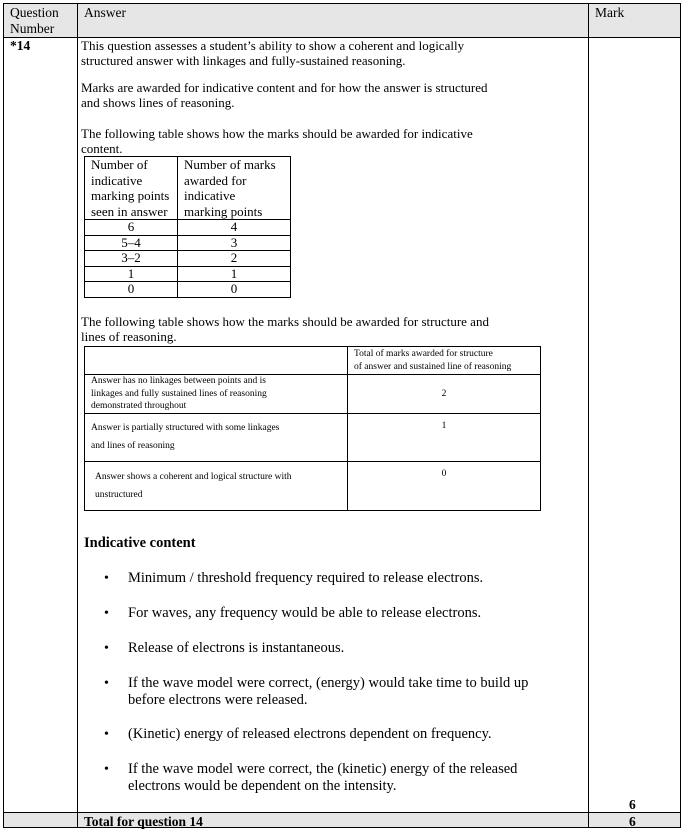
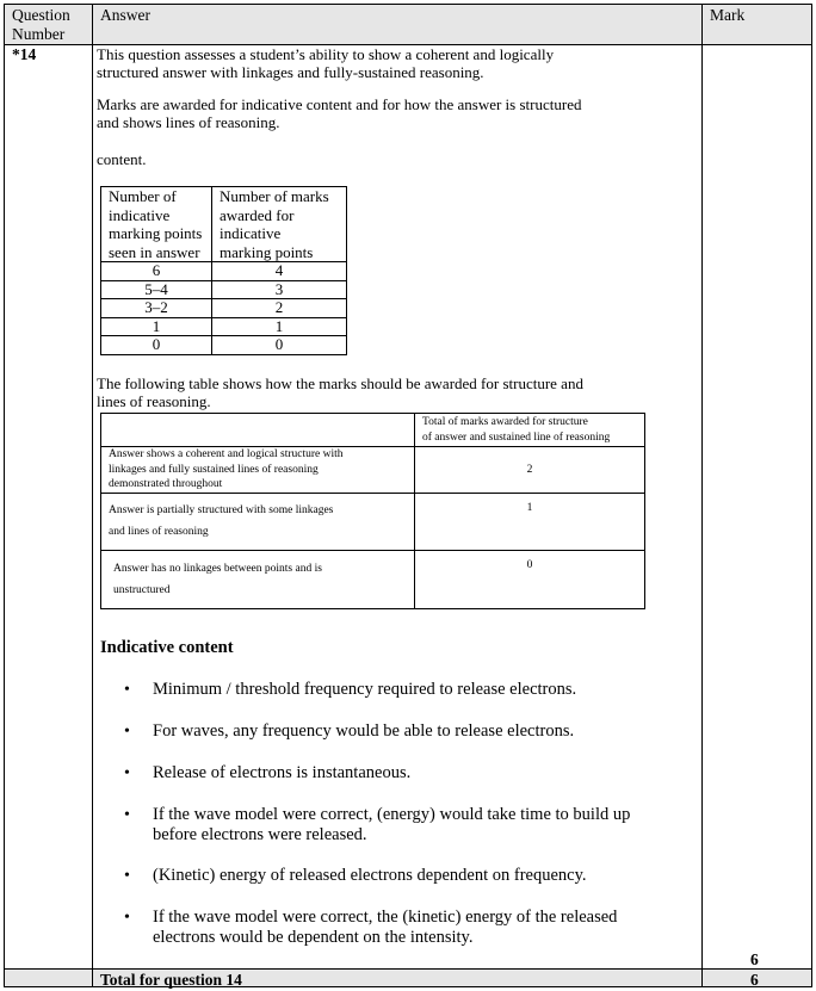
  Question
  Number
  Answer
  Mark
  *14
  This question assesses a student’s ability to show a coherent and logically
  structured answer with linkages and fully-sustained reasoning.
  Marks are awarded for indicative content and for how the answer is structured
  and shows lines of reasoning.
- The following table shows how the marks should be awarded for indicative
  content.
  Number of indicative marking points seen in answer	Number of marks awarded for indicative marking points
  6	4
  5–4	3
  3–2	2
  1	1
  0	0
  The following table shows how the marks should be awarded for structure and
  lines of reasoning.
  	Total of marks awarded for structure of answer and sustained line of reasoning
- Answer has no linkages between points and is linkages and fully sustained lines of reasoning demonstrated throughout	2
+ Answer shows a coherent and logical structure with linkages and fully sustained lines of reasoning demonstrated throughout	2
  Answer is partially structured with some linkages and lines of reasoning	1
- Answer shows a coherent and logical structure with unstructured	0
+ Answer has no linkages between points and is unstructured	0
  Indicative content
  •
  Minimum / threshold frequency required to release electrons.
  •
  For waves, any frequency would be able to release electrons.
  •
  Release of electrons is instantaneous.
  •
  If the wave model were correct, (energy) would take time to build up
  before electrons were released.
  •
  (Kinetic) energy of released electrons dependent on frequency.
  •
  If the wave model were correct, the (kinetic) energy of the released
  electrons would be dependent on the intensity.
  6
  Total for question 14
  6
